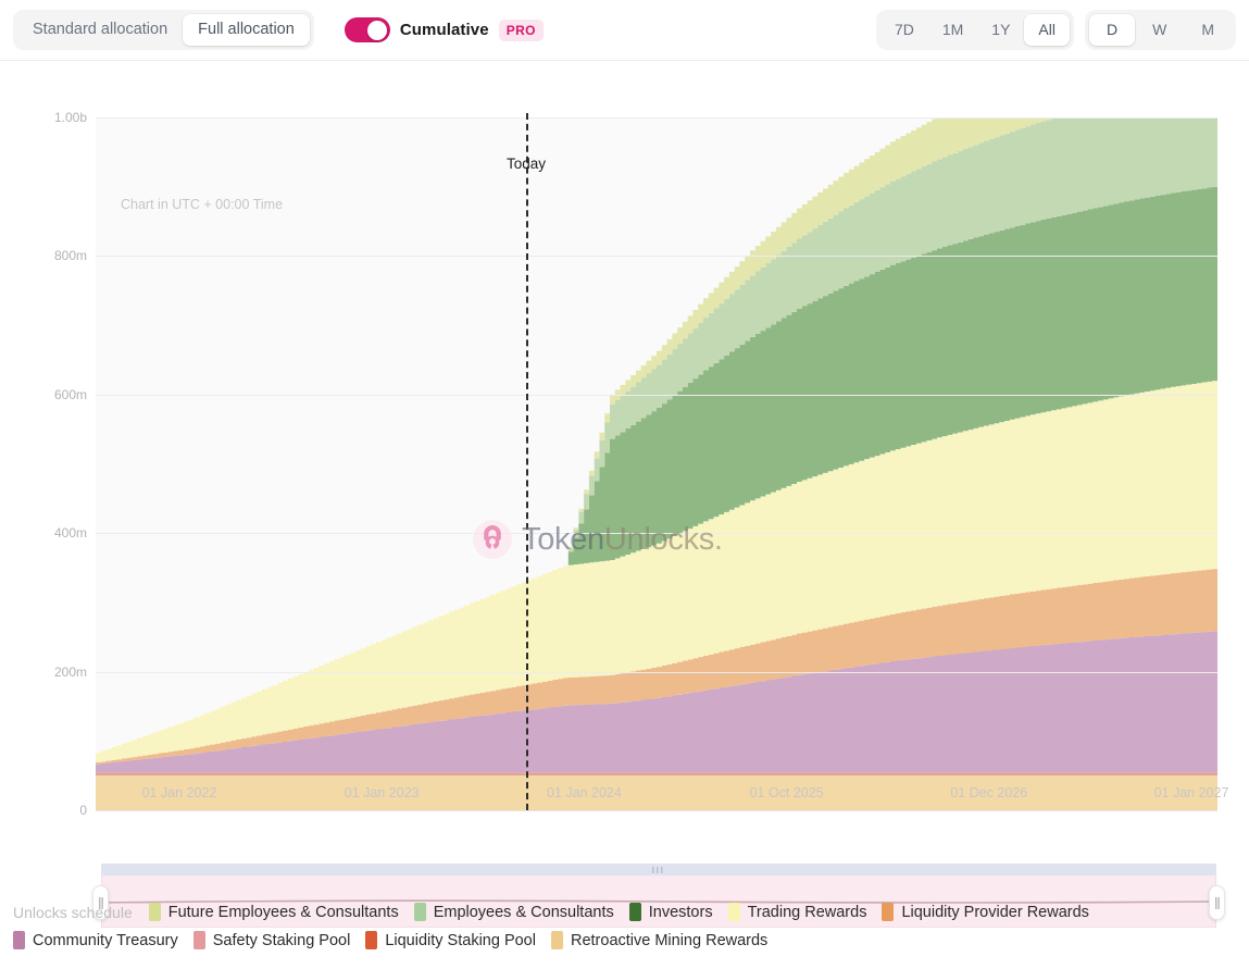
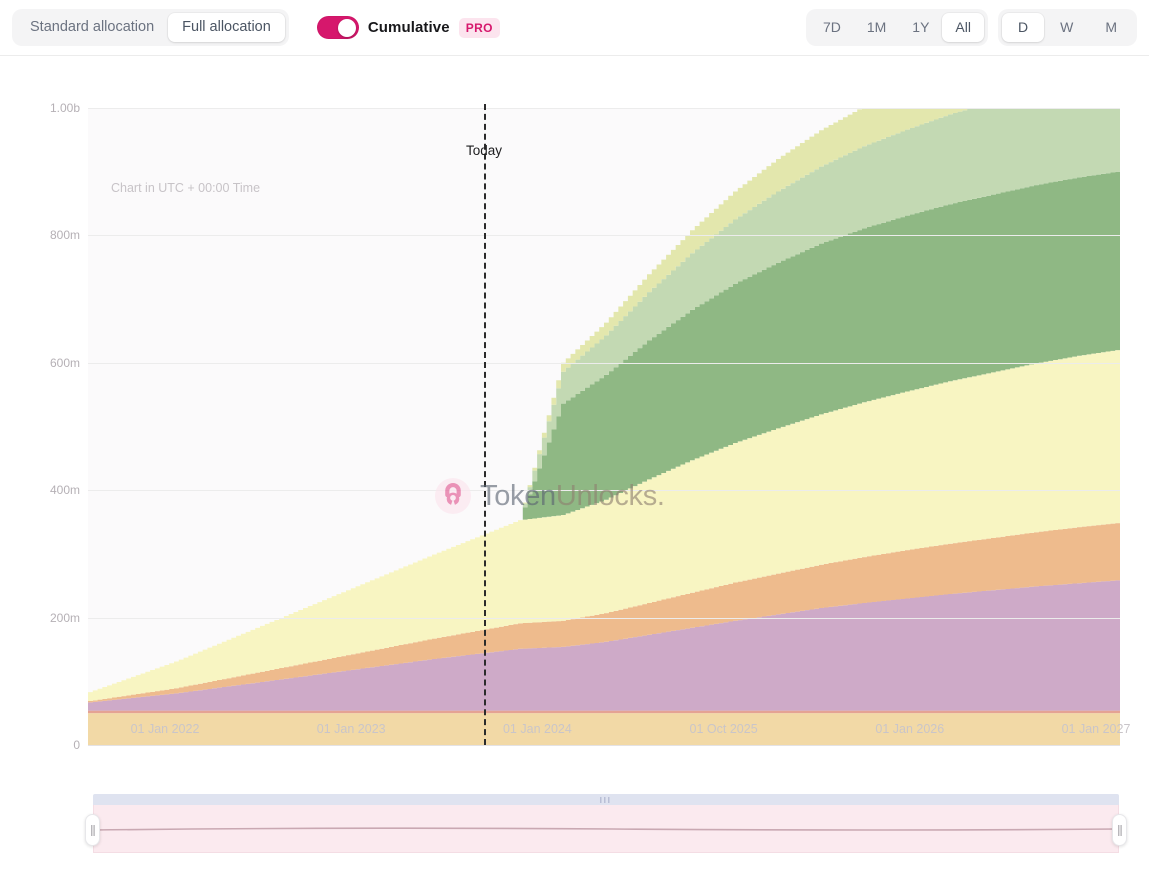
  Standard allocation
  Full allocation
  Cumulative
  PRO
  7D
  1M
  1Y
  All
  D
  W
  M
  0
  200m
  400m
  600m
  800m
  1.00b
  01 Jan 2022
  01 Jan 2023
  01 Jan 2024
  01 Oct 2025
- 01 Dec 2026
+ 01 Jan 2026
  01 Jan 2027
  Chart in UTC + 00:00 Time
  Today
  TokenUnlocks.
- Unlocks schedule
- Future Employees & Consultants
- Employees & Consultants
- Investors
- Trading Rewards
- Liquidity Provider Rewards
- Community Treasury
- Safety Staking Pool
- Liquidity Staking Pool
- Retroactive Mining Rewards
